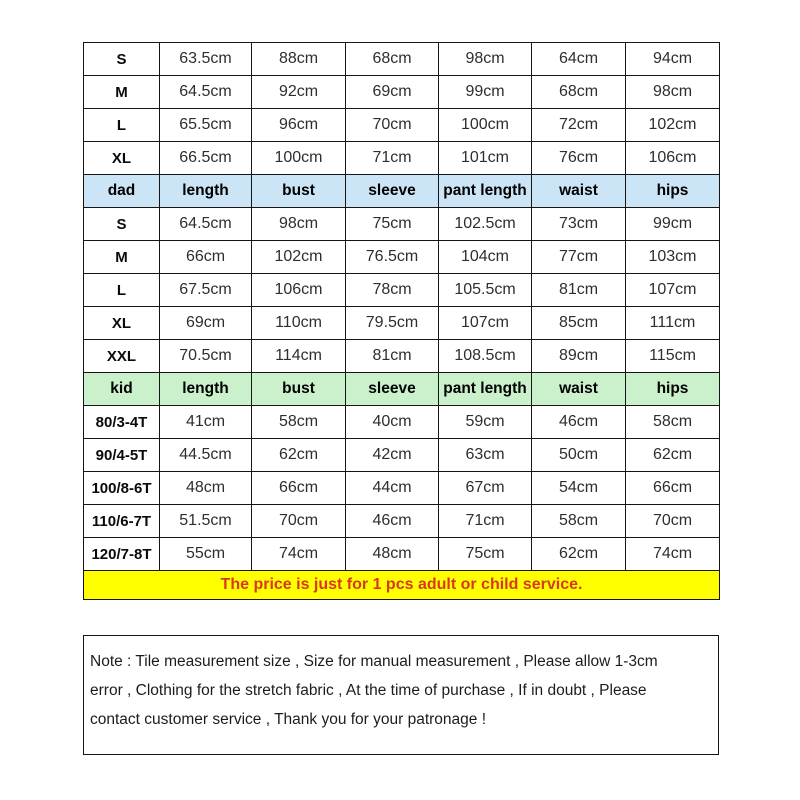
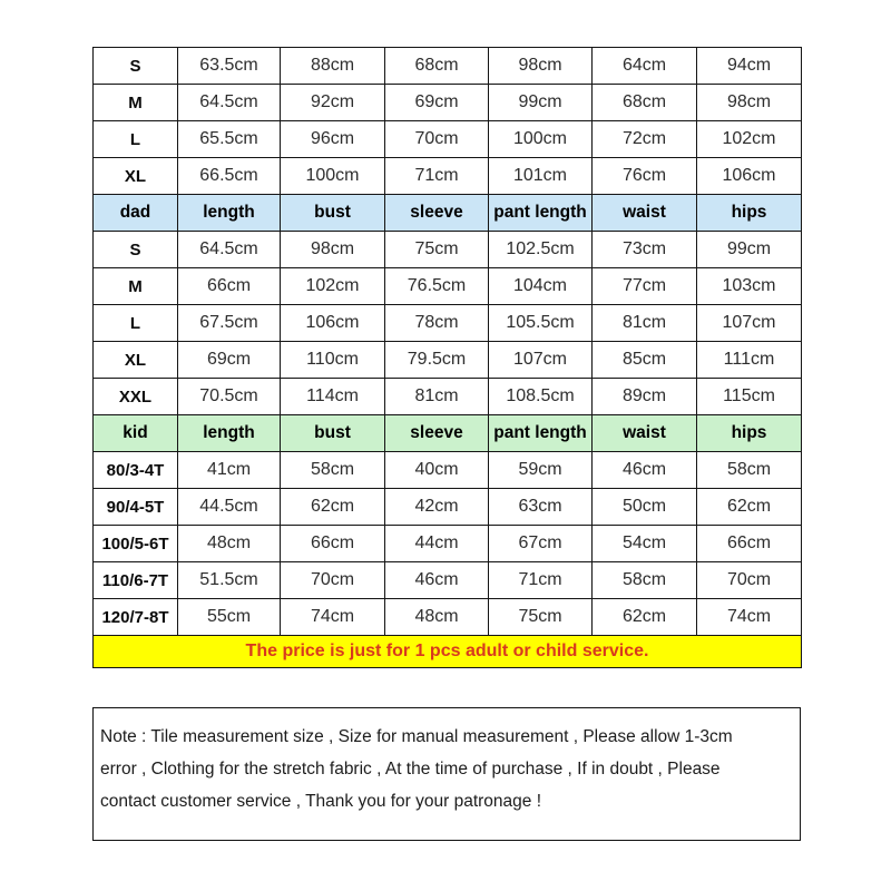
  S	63.5cm	88cm	68cm	98cm	64cm	94cm
  M	64.5cm	92cm	69cm	99cm	68cm	98cm
  L	65.5cm	96cm	70cm	100cm	72cm	102cm
  XL	66.5cm	100cm	71cm	101cm	76cm	106cm
  dad	length	bust	sleeve	pant length	waist	hips
  S	64.5cm	98cm	75cm	102.5cm	73cm	99cm
  M	66cm	102cm	76.5cm	104cm	77cm	103cm
  L	67.5cm	106cm	78cm	105.5cm	81cm	107cm
  XL	69cm	110cm	79.5cm	107cm	85cm	111cm
  XXL	70.5cm	114cm	81cm	108.5cm	89cm	115cm
  kid	length	bust	sleeve	pant length	waist	hips
  80/3-4T	41cm	58cm	40cm	59cm	46cm	58cm
  90/4-5T	44.5cm	62cm	42cm	63cm	50cm	62cm
- 100/8-6T	48cm	66cm	44cm	67cm	54cm	66cm
+ 100/5-6T	48cm	66cm	44cm	67cm	54cm	66cm
  110/6-7T	51.5cm	70cm	46cm	71cm	58cm	70cm
  120/7-8T	55cm	74cm	48cm	75cm	62cm	74cm
  The price is just for 1 pcs adult or child service.
  Note : Tile measurement size , Size for manual measurement , Please allow 1-3cm
  error , Clothing for the stretch fabric , At the time of purchase , If in doubt , Please
  contact customer service , Thank you for your patronage !
